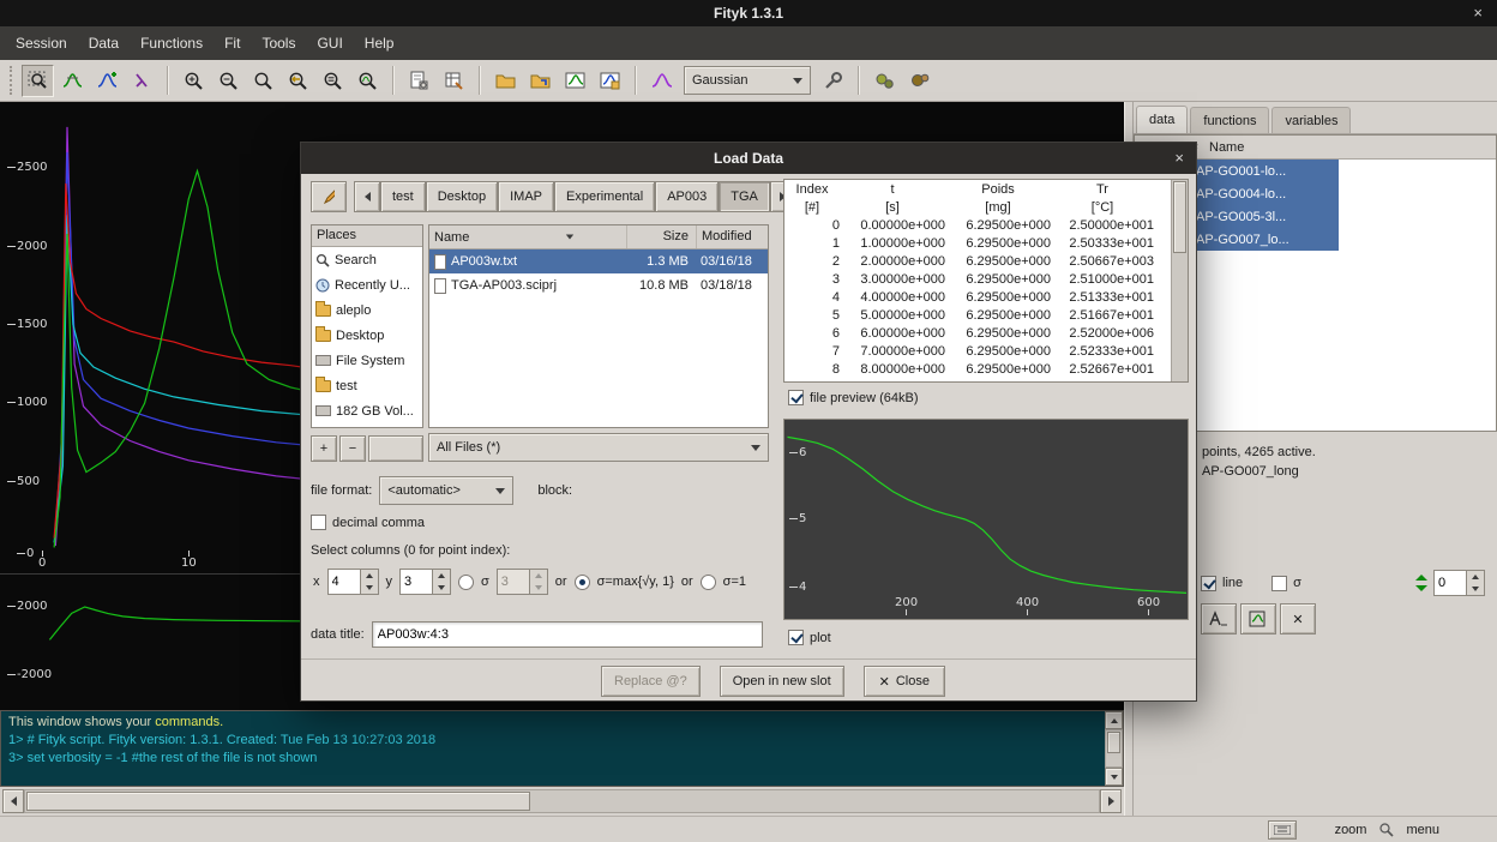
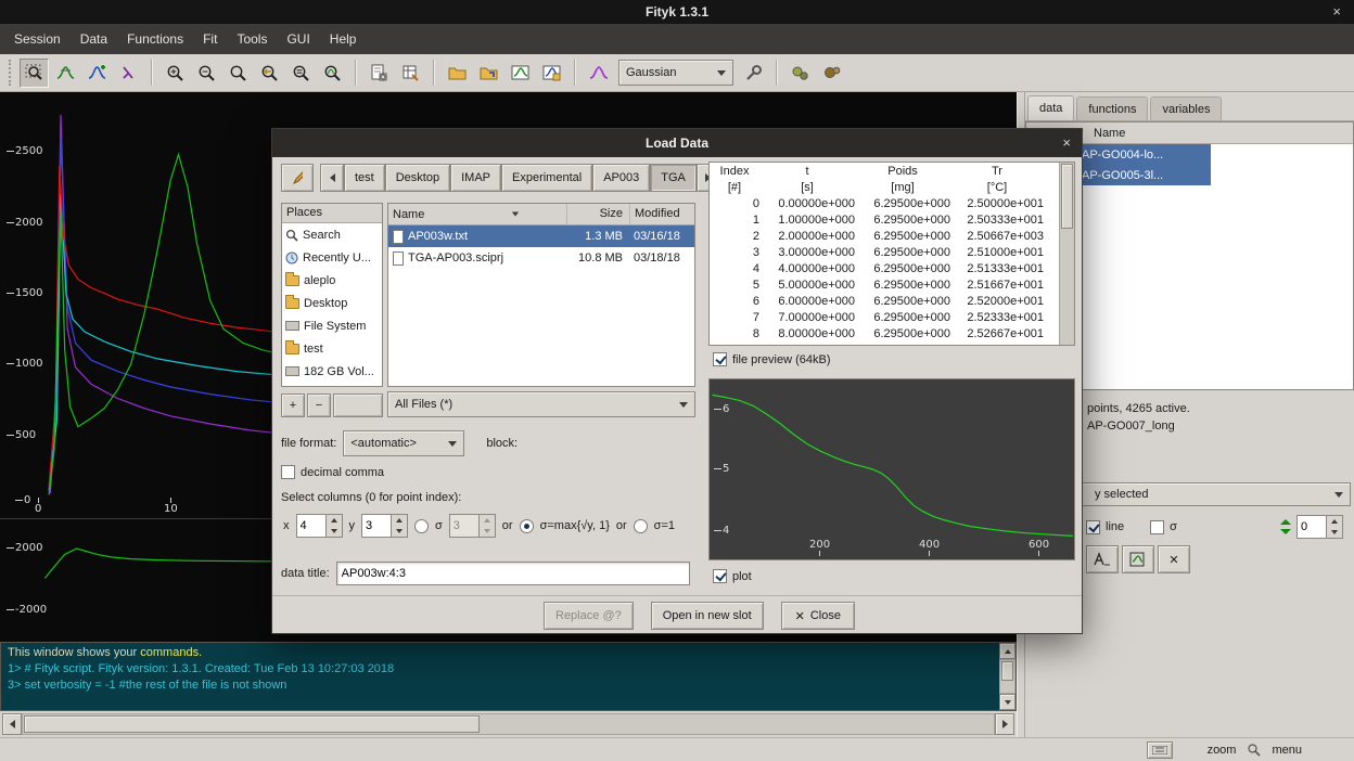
  Fityk 1.3.1
  ×
  Session
  Data
  Functions
  Fit
  Tools
  GUI
  Help
  Gaussian
  2500
  2000
  1500
  1000
  500
  0
  0
  10
  2000
  -2000
  data
  functions
  variables
  Name
- AP-GO001-lo...
  AP-GO004-lo...
  AP-GO005-3l...
- AP-GO007_lo...
  points, 4265 active.
  AP-GO007_long
+ y selected
  line
  σ
  0
  ✕
  This window shows your commands.
  1> # Fityk script. Fityk version: 1.3.1. Created: Tue Feb 13 10:27:03 2018
  3> set verbosity = -1 #the rest of the file is not shown
  zoom
  menu
  Load Data
  ×
  test
  Desktop
  IMAP
  Experimental
  AP003
  TGA
  Places
  Search
  Recently U...
  aleplo
  Desktop
  File System
  test
  182 GB Vol...
  +
  −
  Name
  Size
  Modified
  AP003w.txt
  1.3 MB
  03/16/18
  TGA-AP003.sciprj
  10.8 MB
  03/18/18
  All Files (*)
  file format:
  <automatic>
  block:
  decimal comma
  Select columns (0 for point index):
  x
  4
  y
  3
  σ
  3
  or
  σ=max{√y, 1}
  or
  σ=1
  data title:
  AP003w:4:3
  Index
  t
  Poids
  Tr
  [#]
  [s]
  [mg]
  [°C]
  0
  0.00000e+000
  6.29500e+000
  2.50000e+001
  1
  1.00000e+000
  6.29500e+000
  2.50333e+001
  2
  2.00000e+000
  6.29500e+000
  2.50667e+003
  3
  3.00000e+000
  6.29500e+000
  2.51000e+001
  4
  4.00000e+000
  6.29500e+000
  2.51333e+001
  5
  5.00000e+000
  6.29500e+000
  2.51667e+001
  6
  6.00000e+000
  6.29500e+000
- 2.52000e+006
+ 2.52000e+001
  7
  7.00000e+000
  6.29500e+000
  2.52333e+001
  8
  8.00000e+000
  6.29500e+000
  2.52667e+001
  file preview (64kB)
  6
  5
  4
  200
  400
  600
  plot
  Replace @?
  Open in new slot
  ✕
  Close
